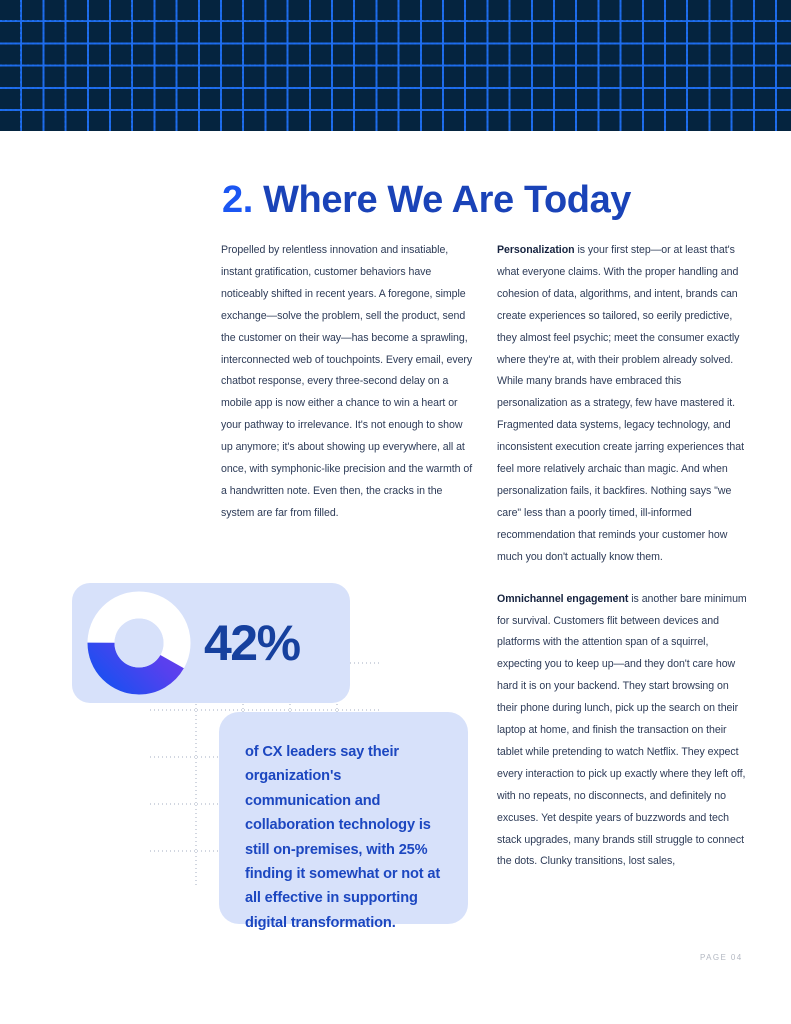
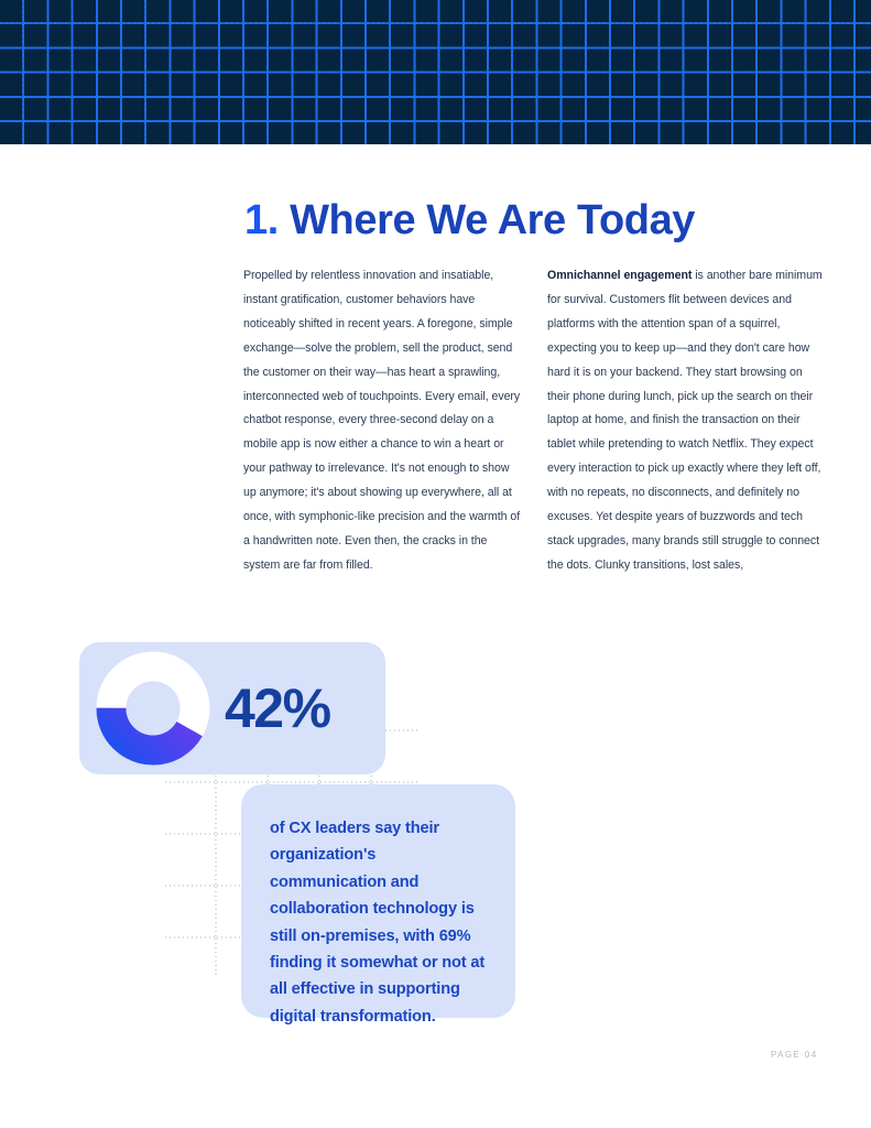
- 2. Where We Are Today
+ 1. Where We Are Today
- Propelled by relentless innovation and insatiable, instant gratification, customer behaviors have noticeably shifted in recent years. A foregone, simple exchange—solve the problem, sell the product, send the customer on their way—has become a sprawling, interconnected web of touchpoints. Every email, every chatbot response, every three-second delay on a mobile app is now either a chance to win a heart or your pathway to irrelevance. It's not enough to show up anymore; it's about showing up everywhere, all at once, with symphonic-like precision and the warmth of a handwritten note. Even then, the cracks in the system are far from filled.
+ Propelled by relentless innovation and insatiable, instant gratification, customer behaviors have noticeably shifted in recent years. A foregone, simple exchange—solve the problem, sell the product, send the customer on their way—has heart a sprawling, interconnected web of touchpoints. Every email, every chatbot response, every three-second delay on a mobile app is now either a chance to win a heart or your pathway to irrelevance. It's not enough to show up anymore; it's about showing up everywhere, all at once, with symphonic-like precision and the warmth of a handwritten note. Even then, the cracks in the system are far from filled.
- Personalization is your first step—or at least that's what everyone claims. With the proper handling and cohesion of data, algorithms, and intent, brands can create experiences so tailored, so eerily predictive, they almost feel psychic; meet the consumer exactly where they're at, with their problem already solved. While many brands have embraced this personalization as a strategy, few have mastered it. Fragmented data systems, legacy technology, and inconsistent execution create jarring experiences that feel more relatively archaic than magic. And when personalization fails, it backfires. Nothing says "we care" less than a poorly timed, ill-informed recommendation that reminds your customer how much you don't actually know them.
  Omnichannel engagement is another bare minimum for survival. Customers flit between devices and platforms with the attention span of a squirrel, expecting you to keep up—and they don't care how hard it is on your backend. They start browsing on their phone during lunch, pick up the search on their laptop at home, and finish the transaction on their tablet while pretending to watch Netflix. They expect every interaction to pick up exactly where they left off, with no repeats, no disconnects, and definitely no excuses. Yet despite years of buzzwords and tech stack upgrades, many brands still struggle to connect the dots. Clunky transitions, lost sales,
  42%
- of CX leaders say their organization's communication and collaboration technology is still on-premises, with 25% finding it somewhat or not at all effective in supporting digital transformation.
+ of CX leaders say their organization's communication and collaboration technology is still on-premises, with 69% finding it somewhat or not at all effective in supporting digital transformation.
  PAGE 04
